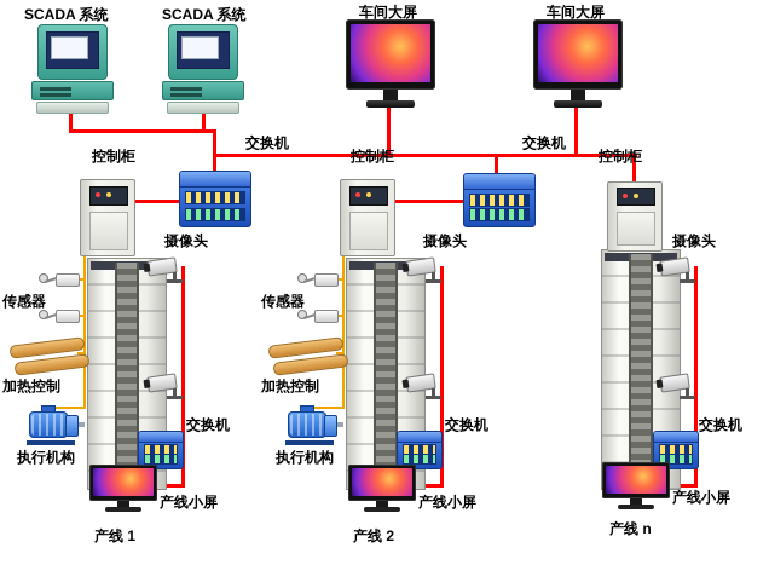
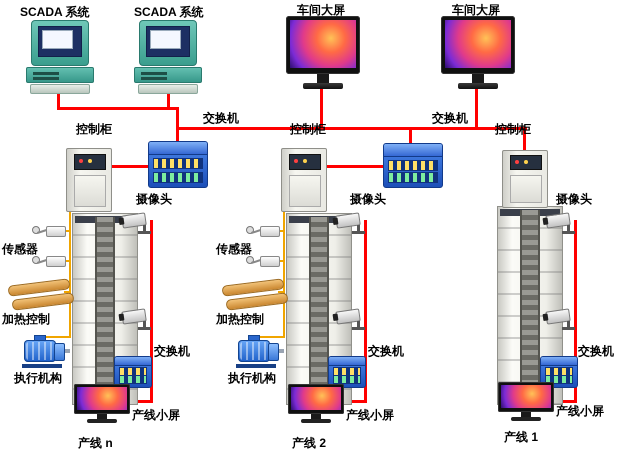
  SCADA 系统
  SCADA 系统
  车间大屏
  车间大屏
  交换机
  交换机
  控制柜
  控制柜
  控制柜
  摄像头
  摄像头
  摄像头
  传感器
  传感器
  加热控制
  加热控制
  执行机构
  执行机构
  交换机
  交换机
  交换机
  产线小屏
  产线小屏
  产线小屏
- 产线 1
+ 产线 n
  产线 2
- 产线 n
+ 产线 1
